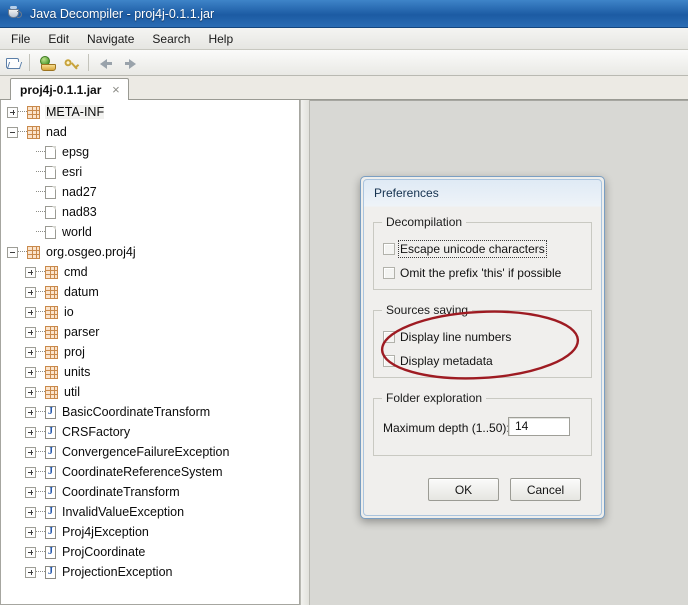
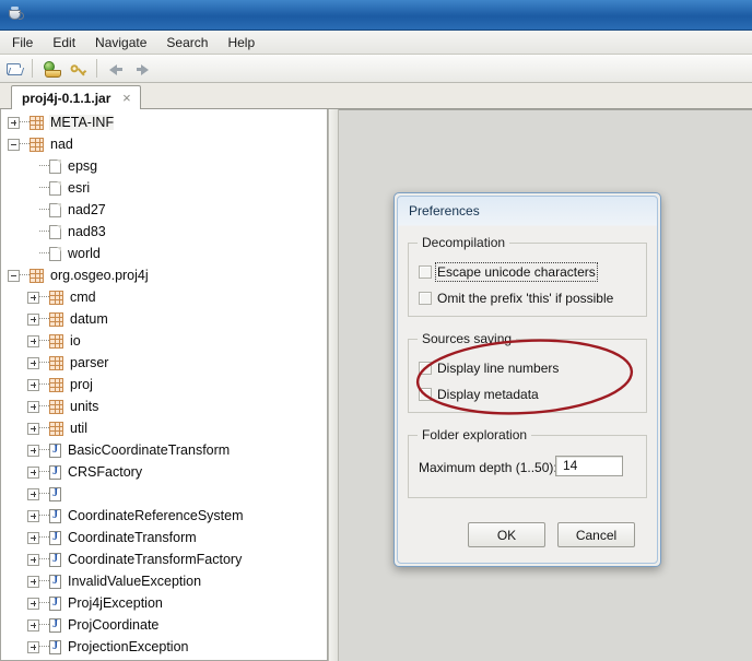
- Java Decompiler - proj4j-0.1.1.jar
  File
  Edit
  Navigate
  Search
  Help
  proj4j-0.1.1.jar
  ×
  META-INF
  nad
  epsg
  esri
  nad27
  nad83
  world
  org.osgeo.proj4j
  cmd
  datum
  io
  parser
  proj
  units
  util
  BasicCoordinateTransform
  CRSFactory
- ConvergenceFailureException
  CoordinateReferenceSystem
  CoordinateTransform
+ CoordinateTransformFactory
  InvalidValueException
  Proj4jException
  ProjCoordinate
  ProjectionException
  Preferences
  Decompilation
  Escape unicode characters
  Omit the prefix 'this' if possible
  Sources saving
  Display line numbers
  Display metadata
  Folder exploration
  Maximum depth (1..50)
  14
  OK
  Cancel
